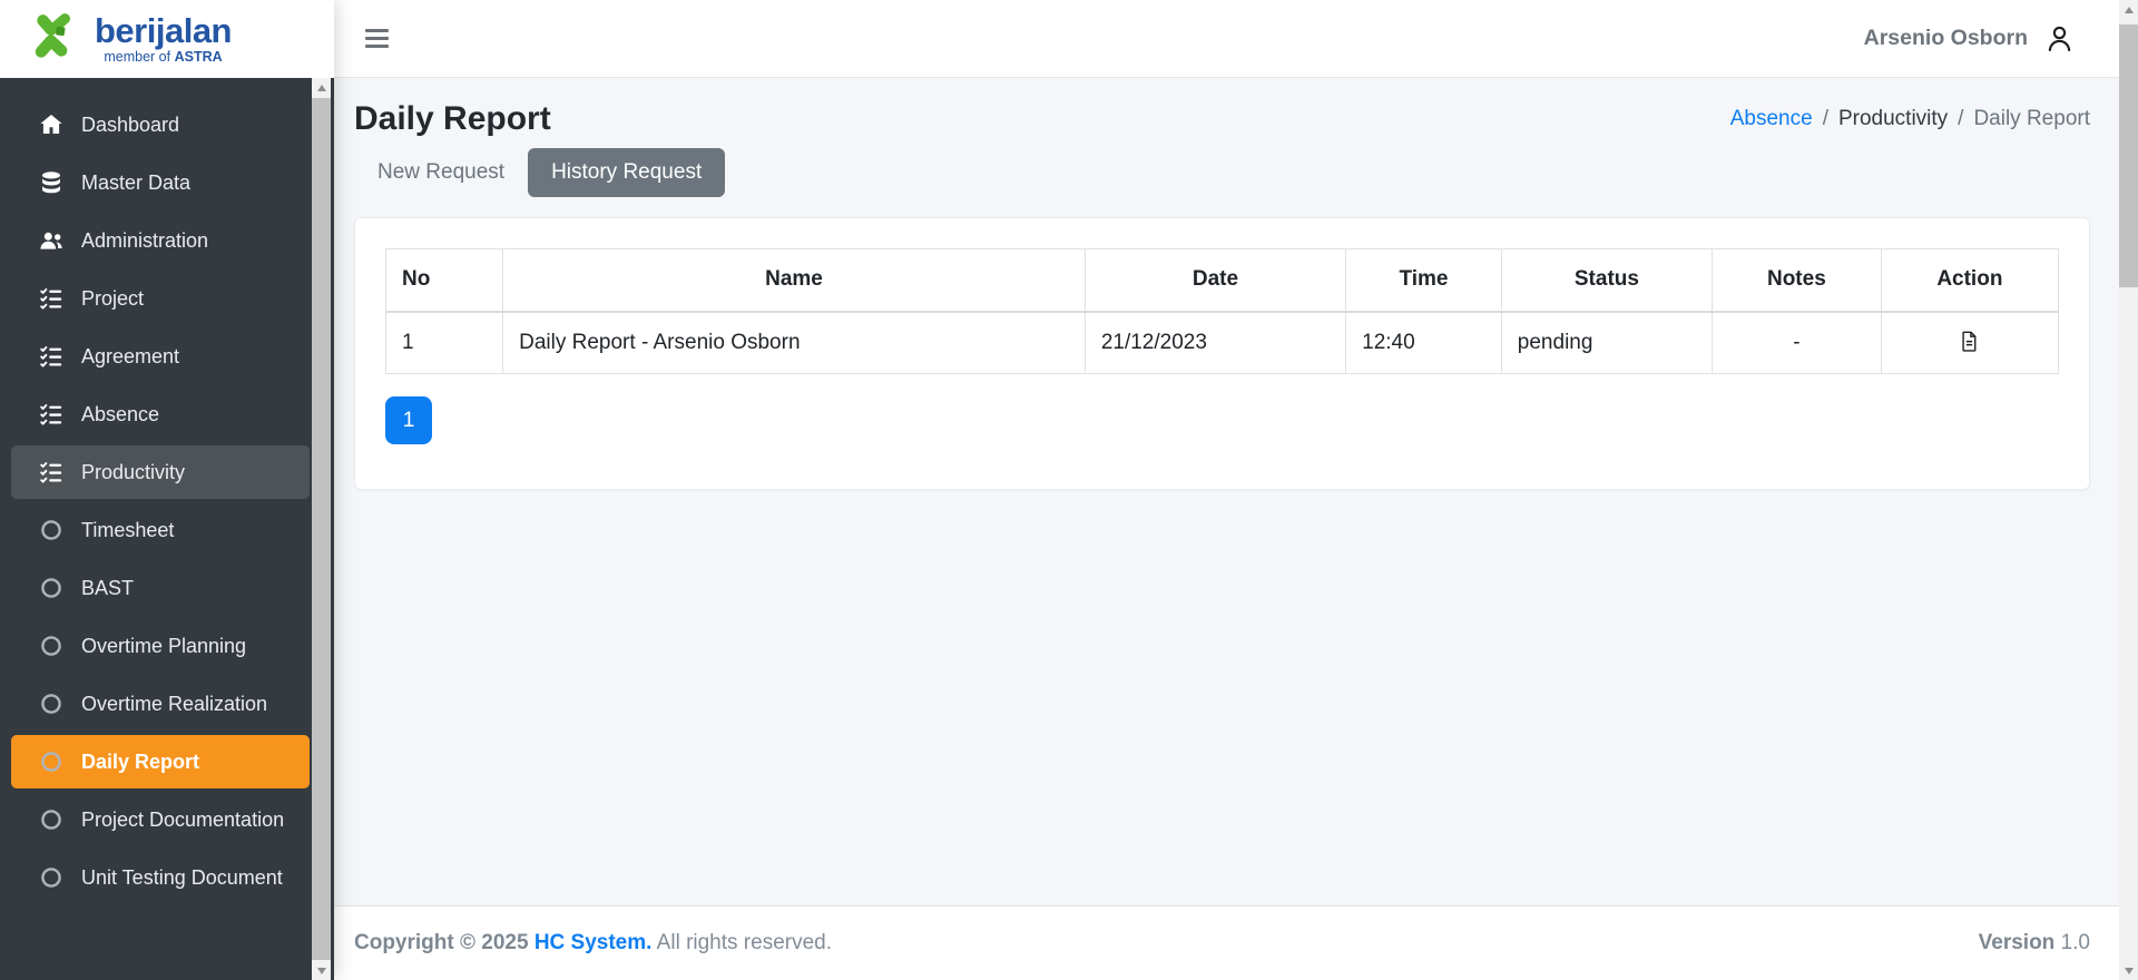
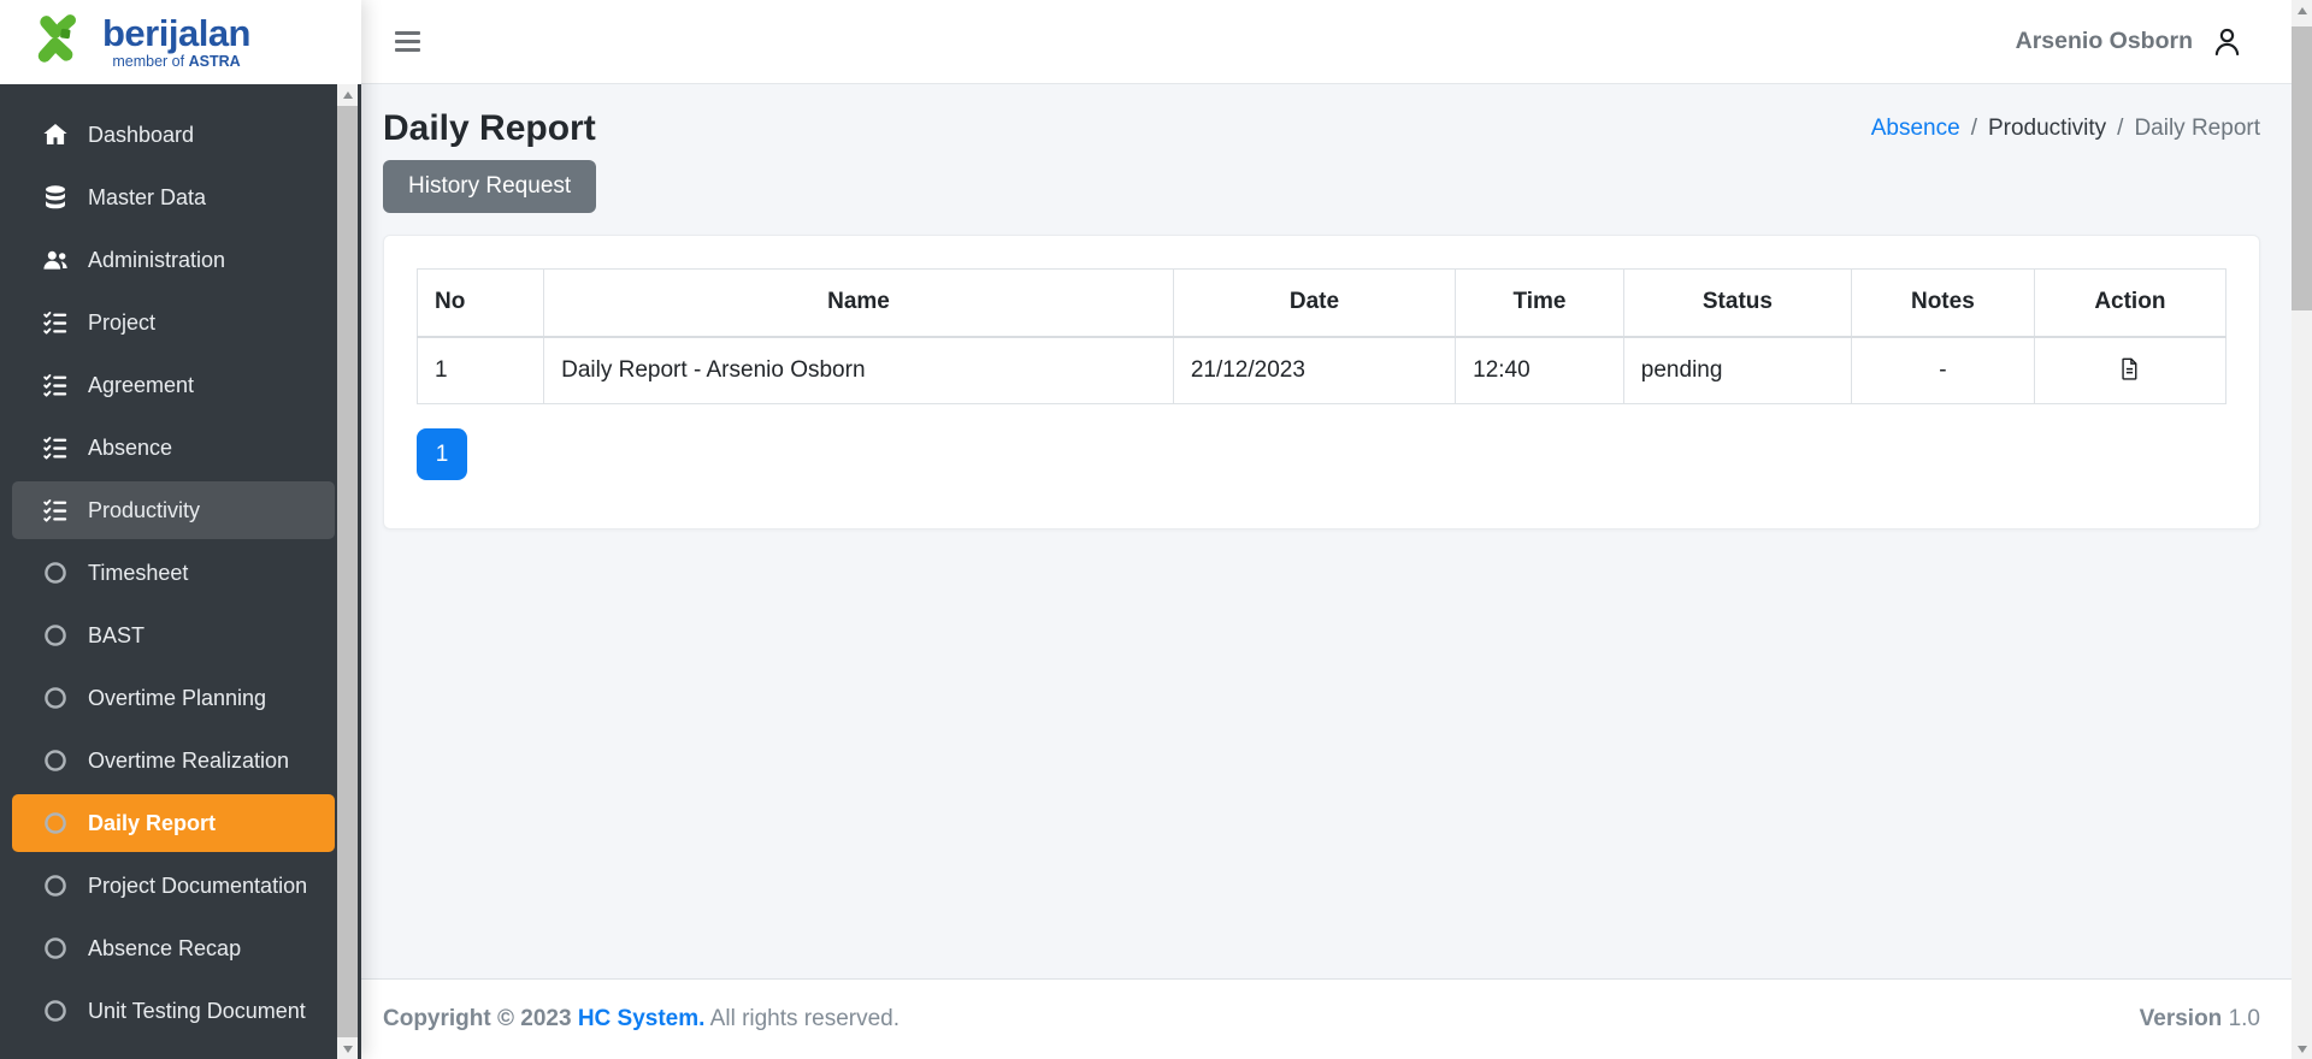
  berijalan
  member of ASTRA
  Dashboard
  Master Data
  Administration
  Project
  Agreement
  Absence
  Productivity
  Timesheet
  BAST
  Overtime Planning
  Overtime Realization
  Daily Report
  Project Documentation
+ Absence Recap
  Unit Testing Document
  Arsenio Osborn
  Daily Report
  Absence / Productivity / Daily Report
- New Request
  History Request
  No	Name	Date	Time	Status	Notes	Action
  1	Daily Report - Arsenio Osborn	21/12/2023	12:40	pending	-
  1
- Copyright © 2025 HC System. All rights reserved.
+ Copyright © 2023 HC System. All rights reserved.
  Version 1.0
